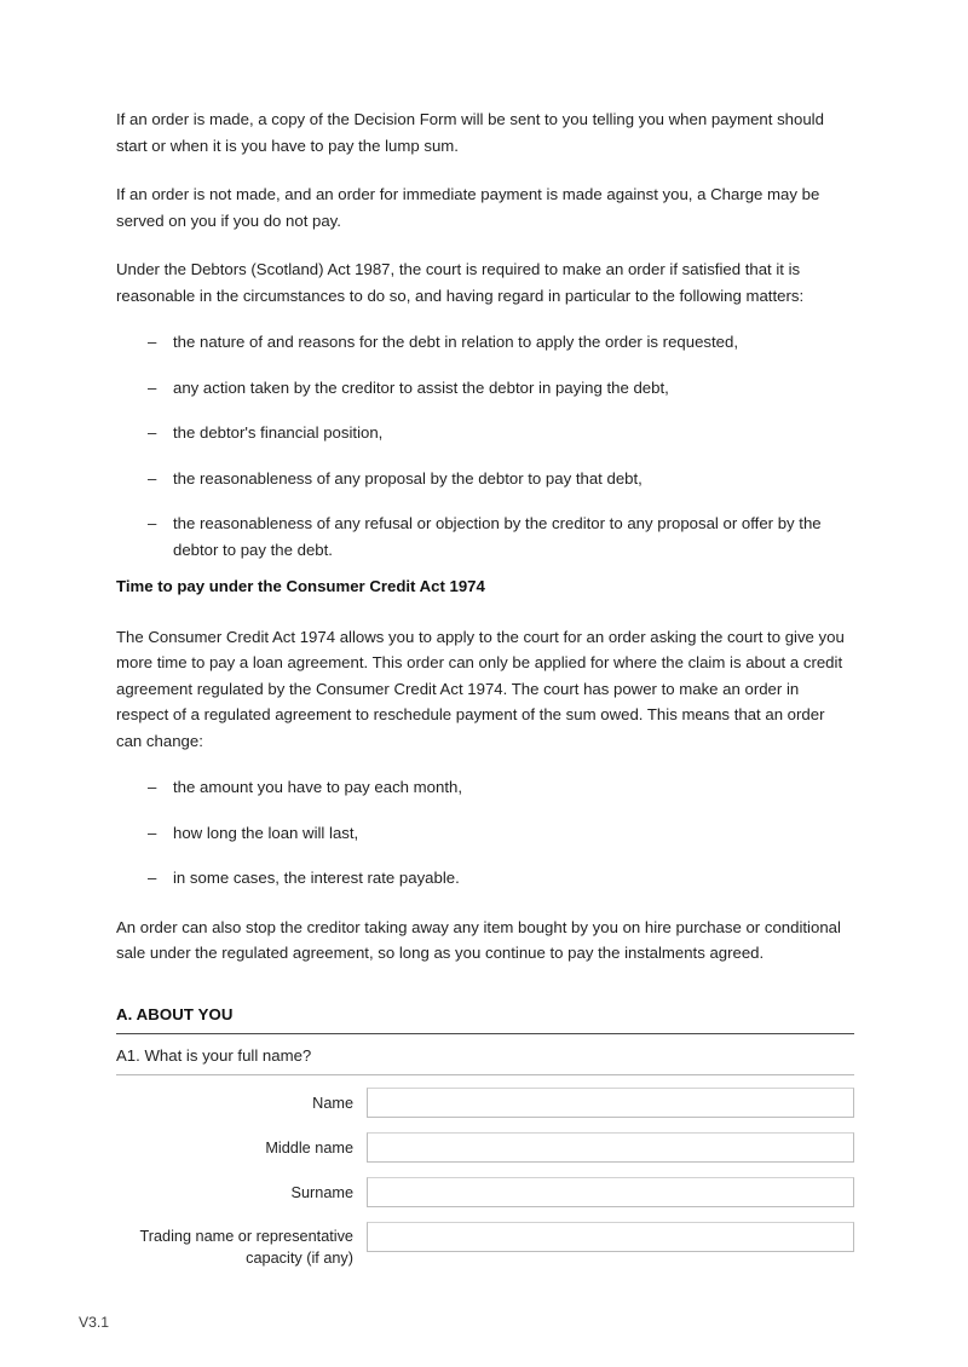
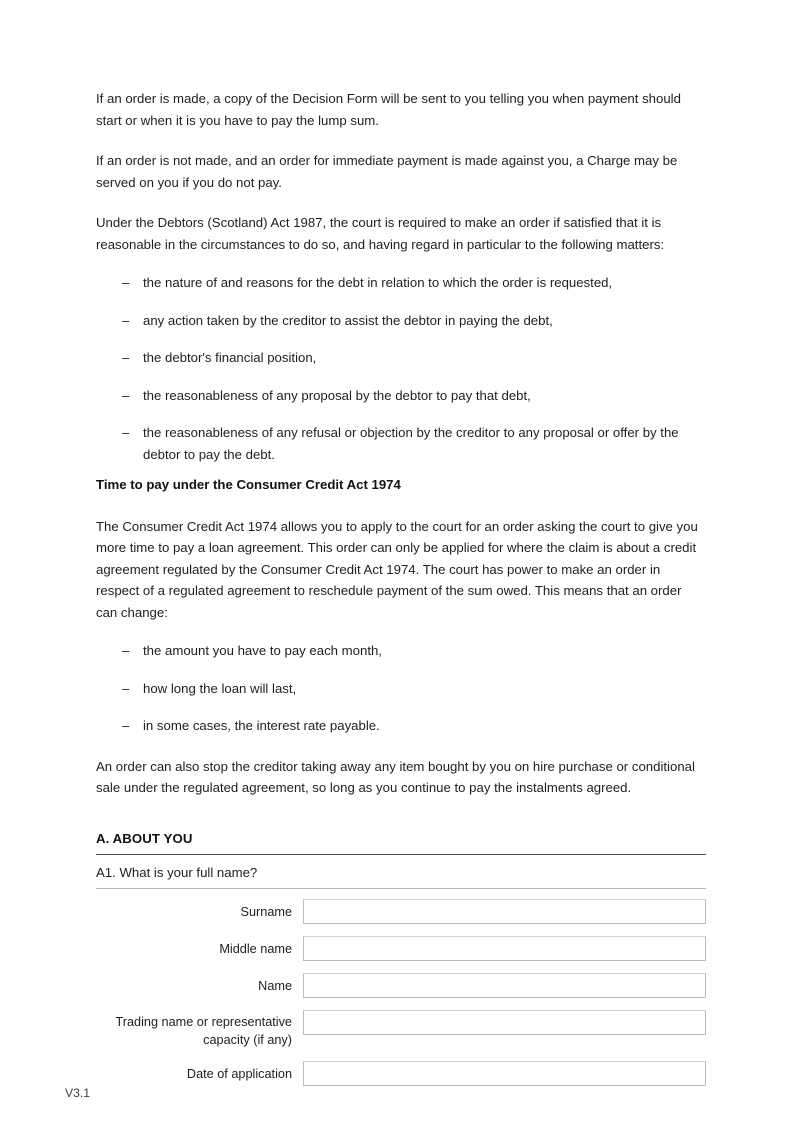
  If an order is made, a copy of the Decision Form will be sent to you telling you when payment should start or when it is you have to pay the lump sum.
  If an order is not made, and an order for immediate payment is made against you, a Charge may be served on you if you do not pay.
  Under the Debtors (Scotland) Act 1987, the court is required to make an order if satisfied that it is reasonable in the circumstances to do so, and having regard in particular to the following matters:
  –
- the nature of and reasons for the debt in relation to apply the order is requested,
+ the nature of and reasons for the debt in relation to which the order is requested,
  –
  any action taken by the creditor to assist the debtor in paying the debt,
  –
  the debtor's financial position,
  –
  the reasonableness of any proposal by the debtor to pay that debt,
  –
  the reasonableness of any refusal or objection by the creditor to any proposal or offer by the debtor to pay the debt.
  Time to pay under the Consumer Credit Act 1974
  The Consumer Credit Act 1974 allows you to apply to the court for an order asking the court to give you more time to pay a loan agreement. This order can only be applied for where the claim is about a credit agreement regulated by the Consumer Credit Act 1974. The court has power to make an order in respect of a regulated agreement to reschedule payment of the sum owed. This means that an order can change:
  –
  the amount you have to pay each month,
  –
  how long the loan will last,
  –
  in some cases, the interest rate payable.
  An order can also stop the creditor taking away any item bought by you on hire purchase or conditional sale under the regulated agreement, so long as you continue to pay the instalments agreed.
  A. ABOUT YOU
  A1. What is your full name?
- Name
+ Surname
  Middle name
- Surname
+ Name
  Trading name or representative capacity (if any)
+ Date of application
  V3.1
